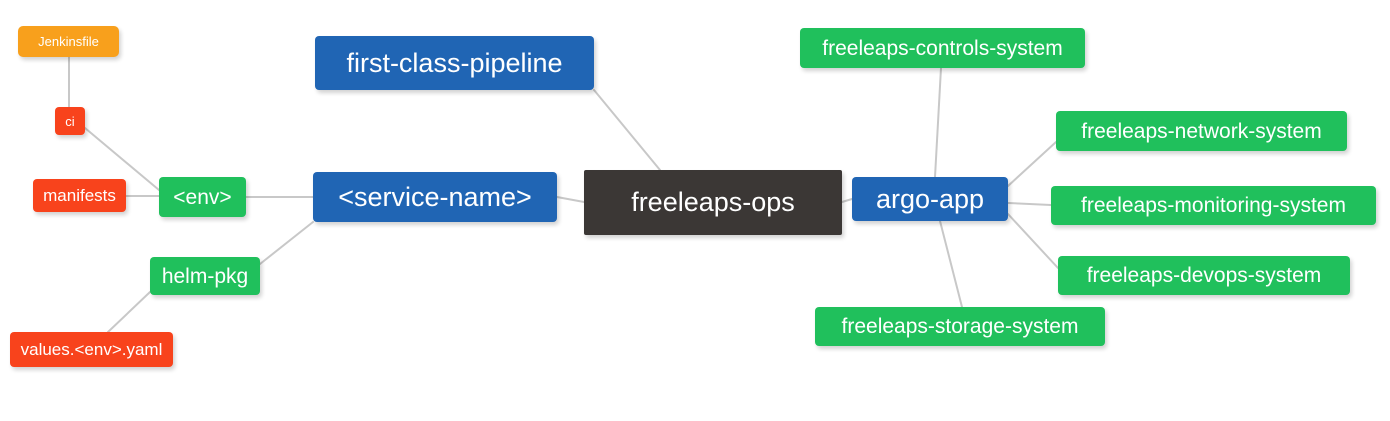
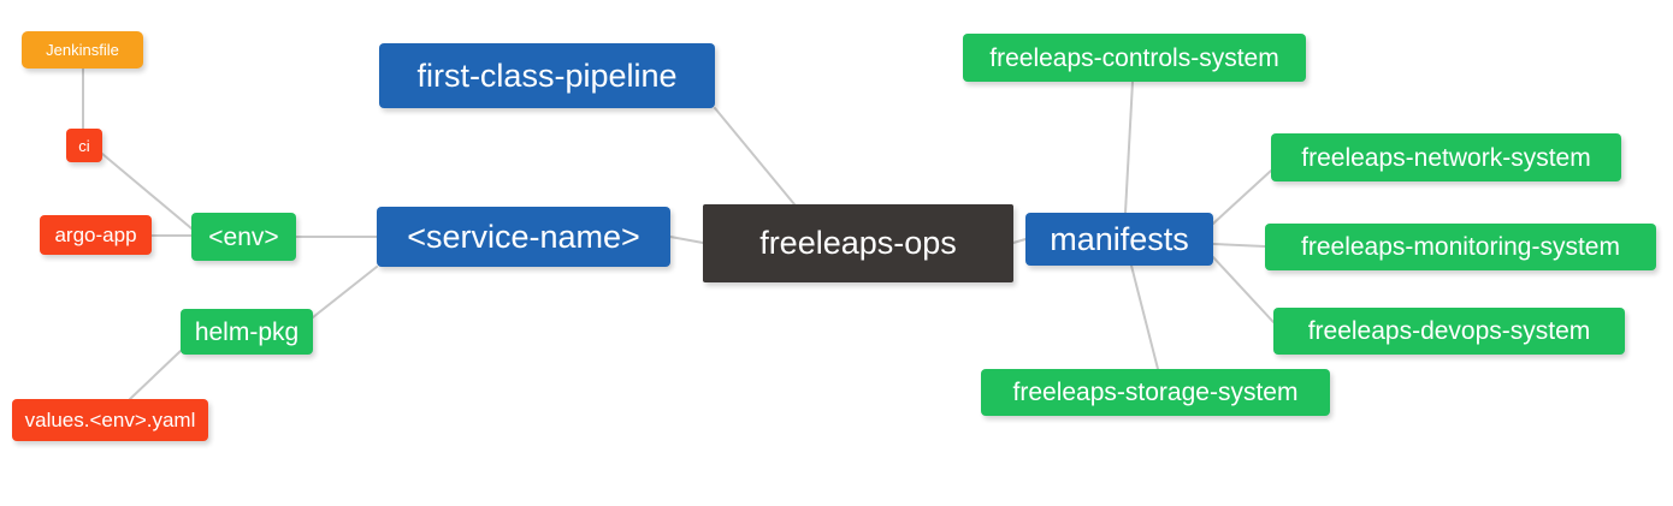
  freeleaps-ops
  <service-name>
  first-class-pipeline
- argo-app
+ manifests
  <env>
  helm-pkg
  ci
  Jenkinsfile
- manifests
+ argo-app
  values.<env>.yaml
  freeleaps-controls-system
  freeleaps-network-system
  freeleaps-monitoring-system
  freeleaps-devops-system
  freeleaps-storage-system
